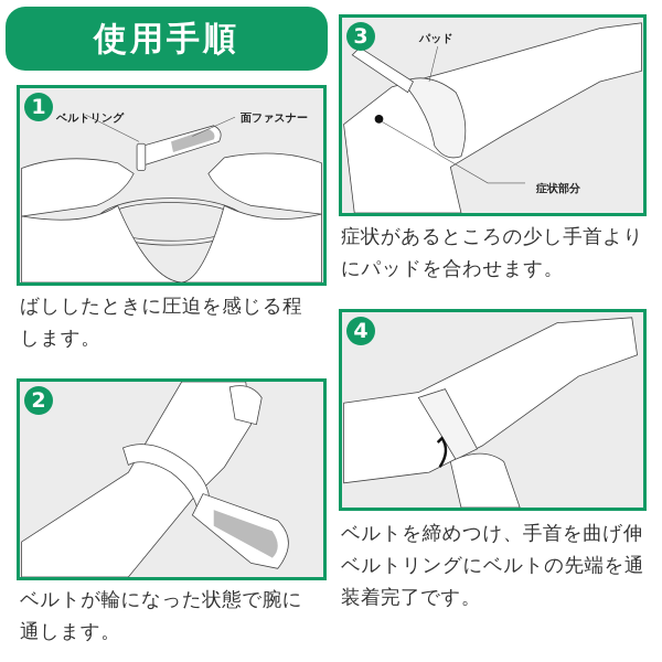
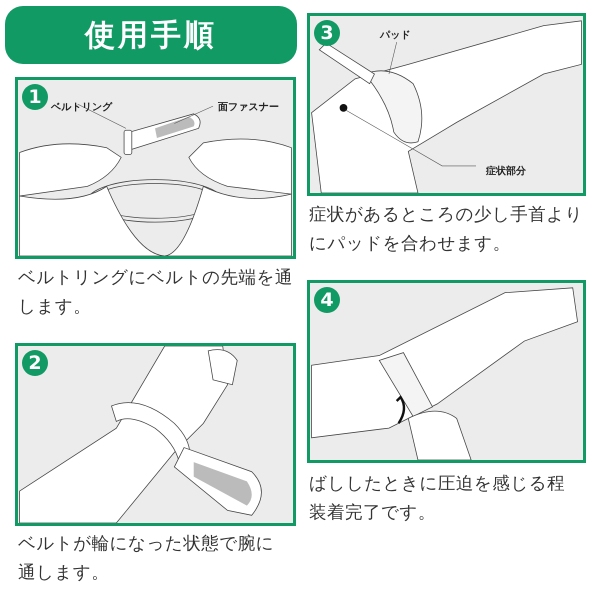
  使用手順
  1
  ベルトリング
  面ファスナー
- ばししたときに圧迫を感じる程
+ ベルトリングにベルトの先端を通
  します。
  2
  ベルトが輪になった状態で腕に
  通します。
  3
  パッド
  症状部分
  症状があるところの少し手首より
  にパッドを合わせます。
  4
- ベルトを締めつけ、手首を曲げ伸
- ベルトリングにベルトの先端を通
+ ばししたときに圧迫を感じる程
  装着完了です。
